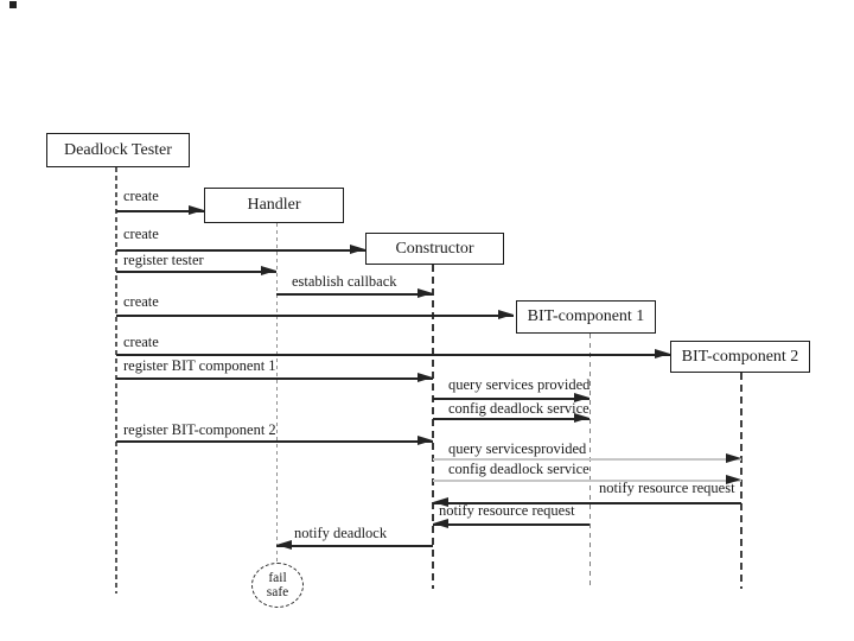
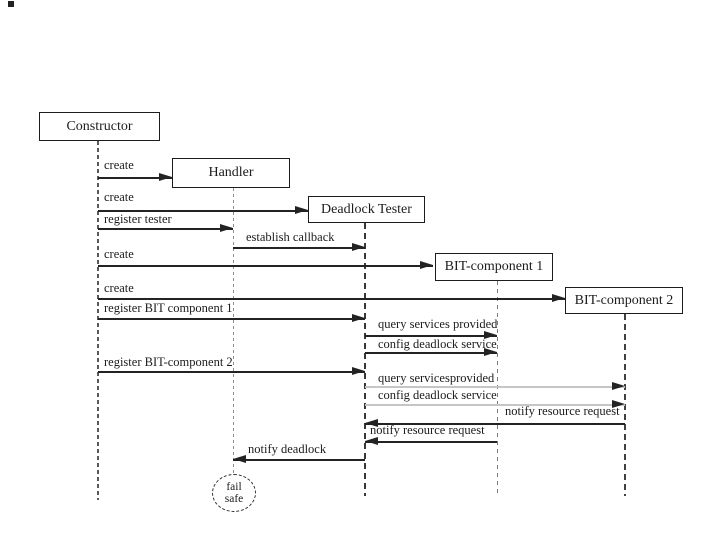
- Deadlock Tester
+ Constructor
  Handler
- Constructor
+ Deadlock Tester
  BIT-component 1
  BIT-component 2
  create
  create
  register tester
  establish callback
  create
  create
  register BIT component 1
  query services provided
  config deadlock service
  register BIT-component 2
  query servicesprovided
  config deadlock service
  notify resource request
  notify resource request
  notify deadlock
  fail
  safe
